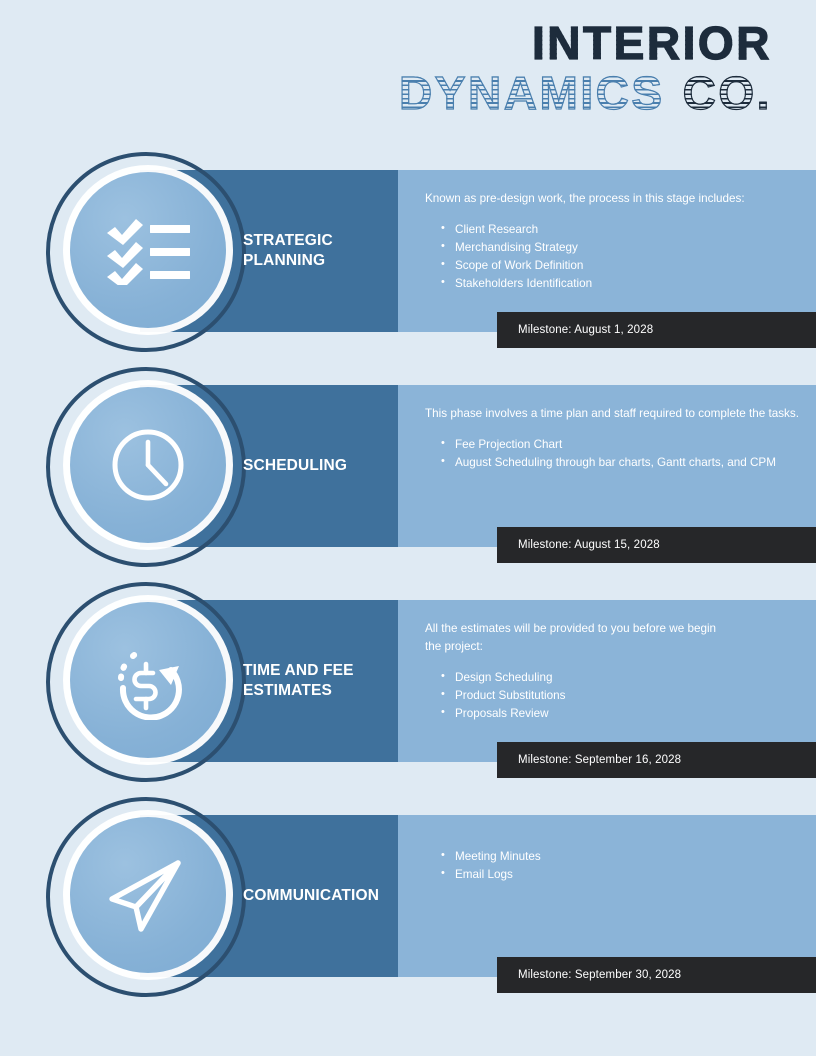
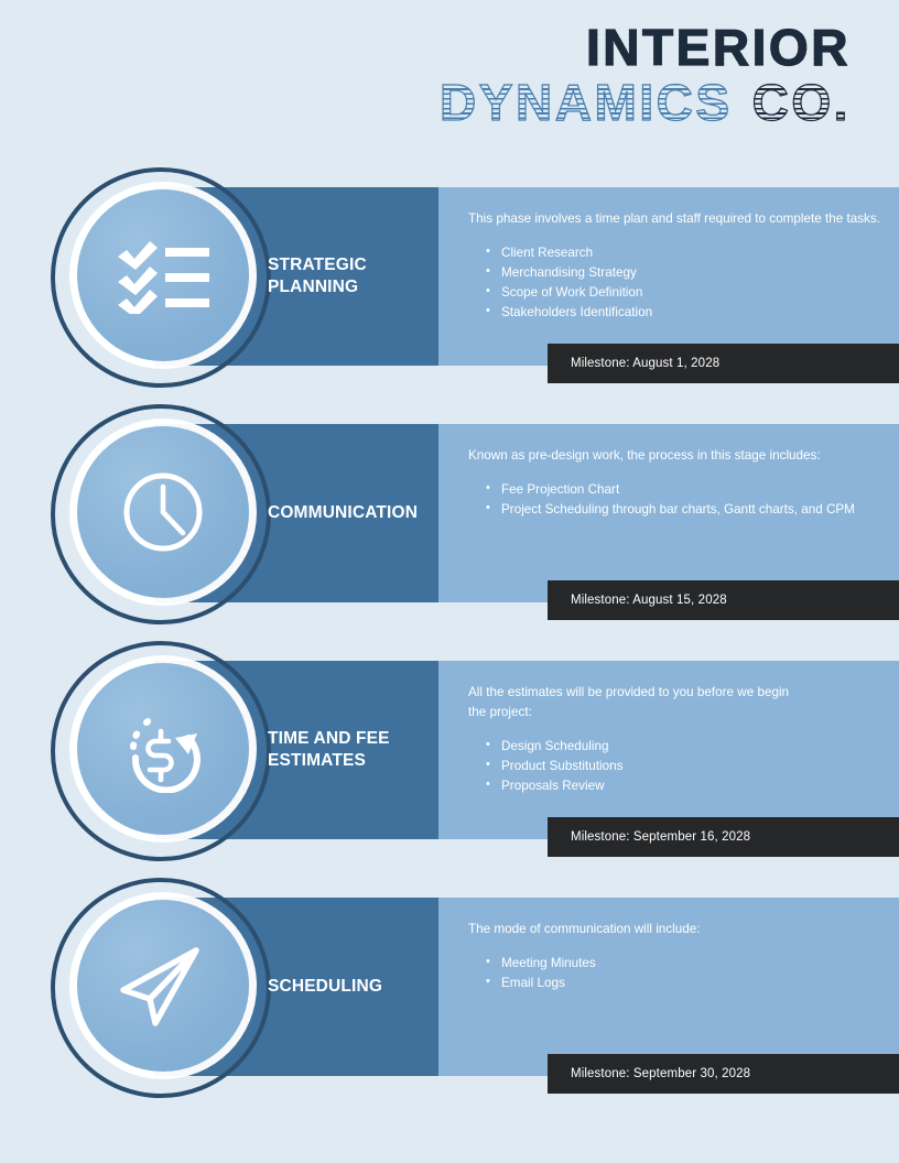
  INTERIOR
  DYNAMICS CO.
- Known as pre-design work, the process in this stage includes:
+ This phase involves a time plan and staff required to complete the tasks.
  Client Research
  Merchandising Strategy
  Scope of Work Definition
  Stakeholders Identification
  Milestone: August 1, 2028
- This phase involves a time plan and staff required to complete the tasks.
+ Known as pre-design work, the process in this stage includes:
  Fee Projection Chart
- August Scheduling through bar charts, Gantt charts, and CPM
+ Project Scheduling through bar charts, Gantt charts, and CPM
  Milestone: August 15, 2028
  All the estimates will be provided to you before we begin
  the project:
  Design Scheduling
  Product Substitutions
  Proposals Review
  Milestone: September 16, 2028
+ The mode of communication will include:
  Meeting Minutes
  Email Logs
  Milestone: September 30, 2028
  STRATEGIC
  PLANNING
- SCHEDULING
+ COMMUNICATION
  TIME AND FEE
  ESTIMATES
- COMMUNICATION
+ SCHEDULING
